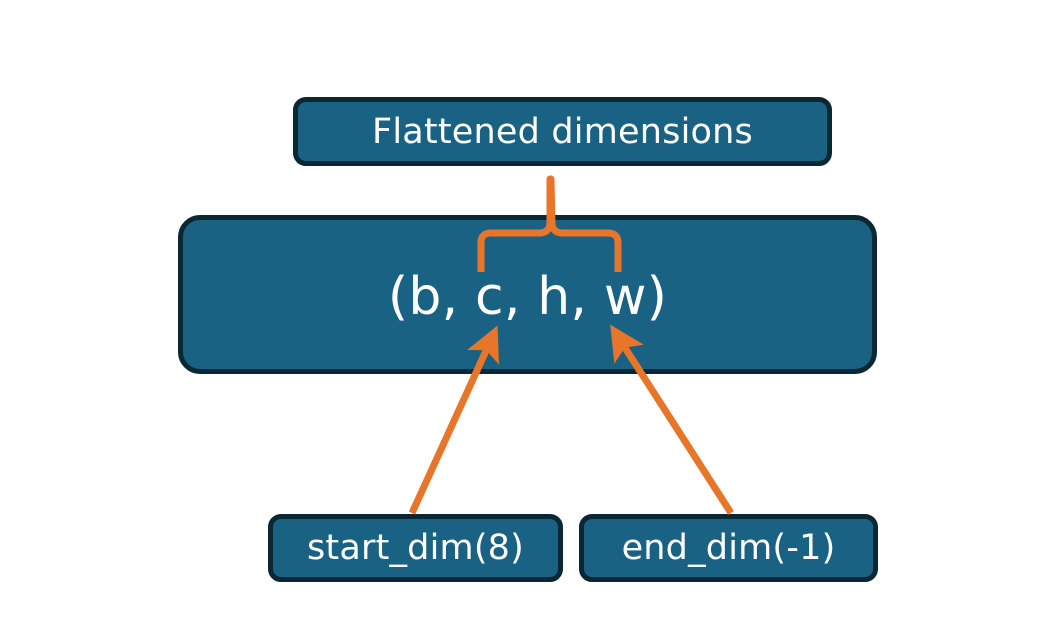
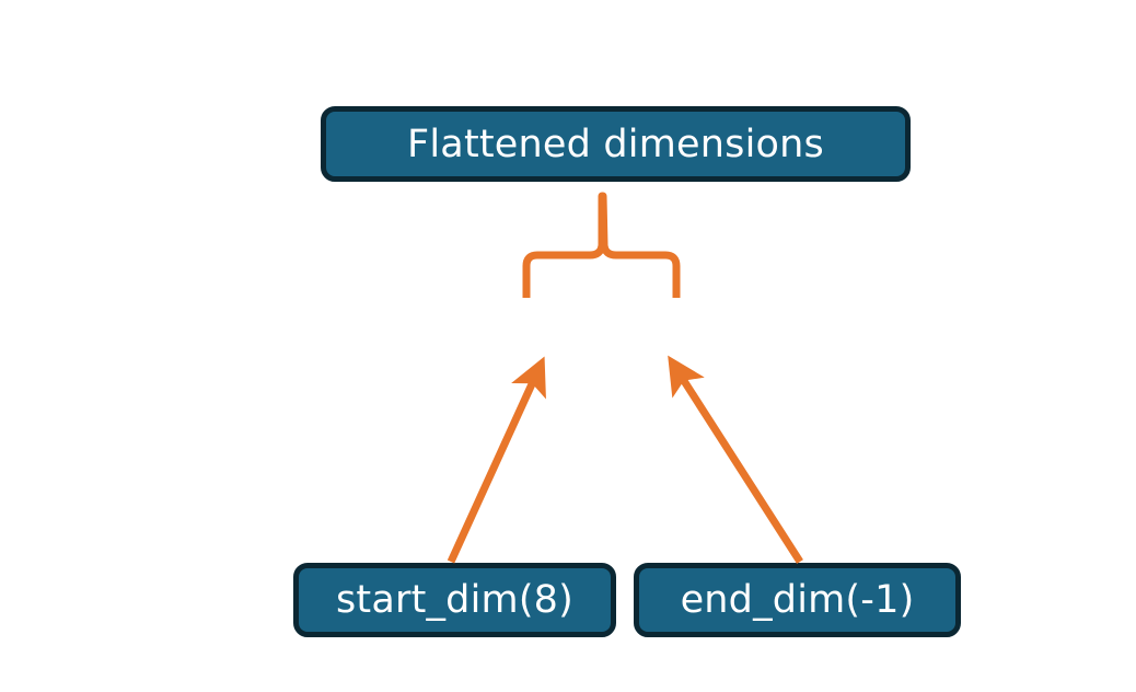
  Flattened dimensions
- (b, c, h, w)
  start_dim(8)
  end_dim(-1)
